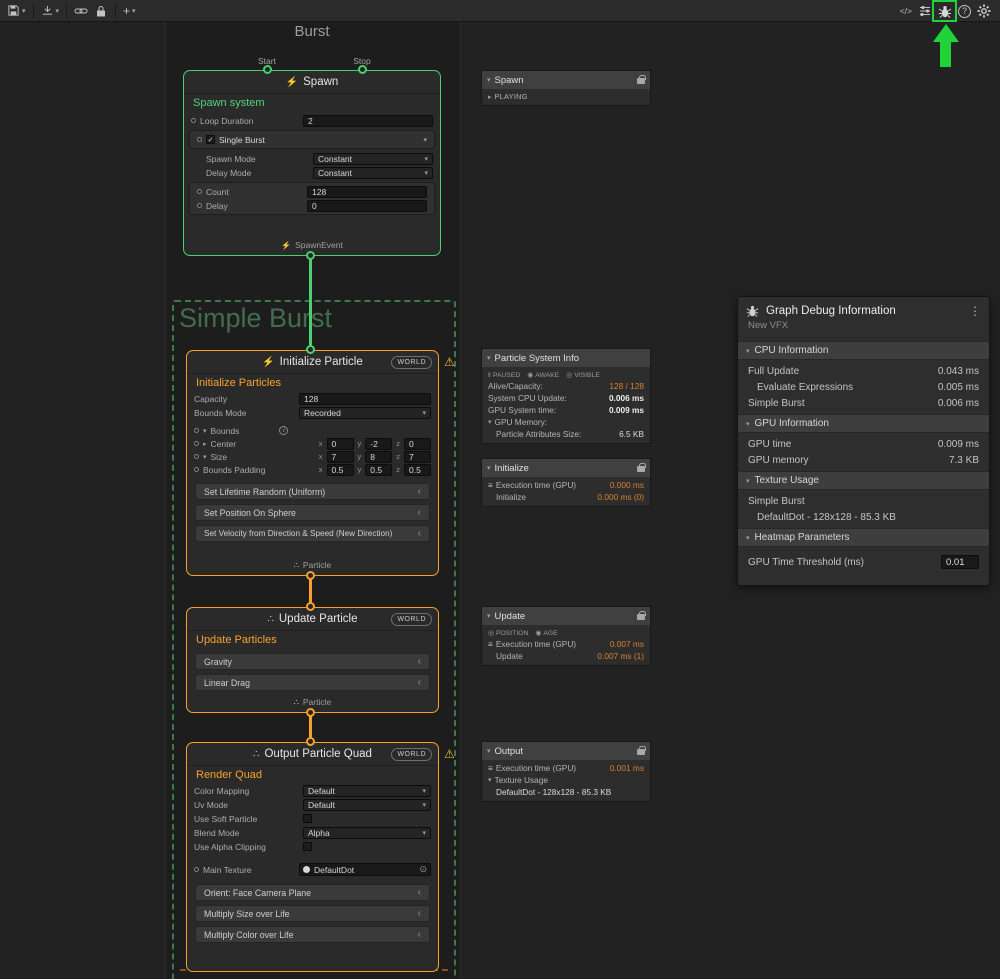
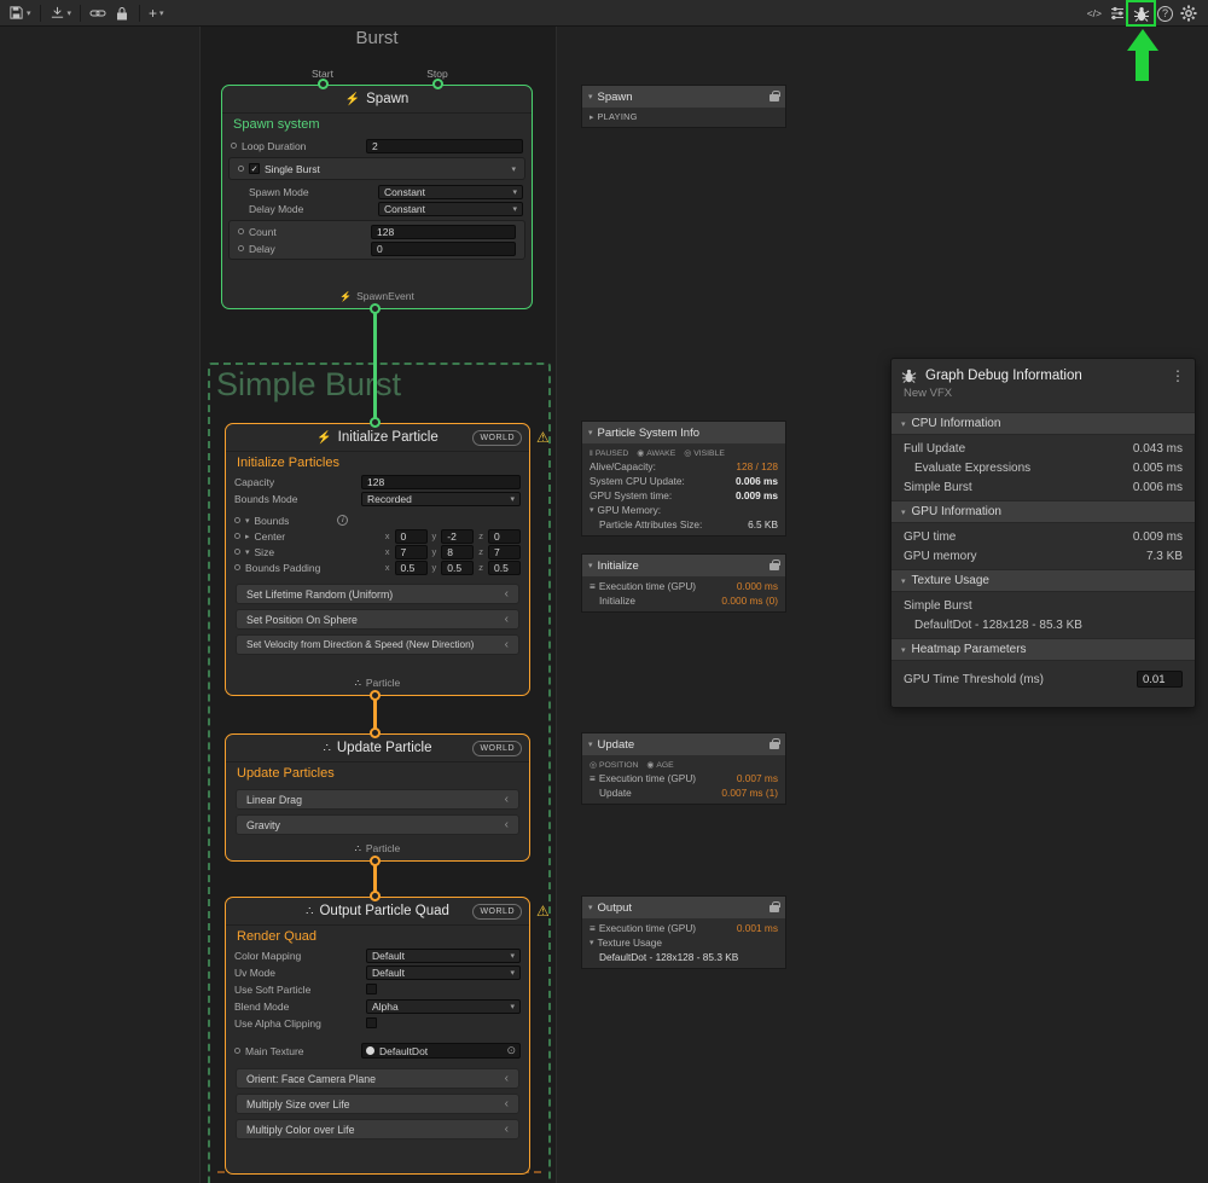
  +
  </>
  ?
  Burst
  Simple Burst
  Start
  Stop
  ⚡
  Spawn
  Spawn system
  Loop Duration
  2
  Single Burst
  Spawn Mode
  Constant
  Delay Mode
  Constant
  Count
  128
  Delay
  0
  ⚡
  SpawnEvent
  ⚡
  Initialize Particle
  Initialize Particles
  Capacity
  128
  Bounds Mode
  Recorded
  Bounds
  Center
  x
  0
  y
  -2
  z
  0
  Size
  x
  7
  y
  8
  z
  7
  Bounds Padding
  x
  0.5
  y
  0.5
  z
  0.5
  Set Lifetime Random (Uniform)
  ‹
  Set Position On Sphere
  ‹
  Set Velocity from Direction & Speed (New Direction)
  ‹
  ∴
  Particle
  ⚠
  ∴
  Update Particle
  Update Particles
- Gravity
+ Linear Drag
  ‹
- Linear Drag
+ Gravity
  ‹
  ∴
  Particle
  ∴
  Output Particle Quad
  Render Quad
  Color Mapping
  Default
  Uv Mode
  Default
  Use Soft Particle
  Blend Mode
  Alpha
  Use Alpha Clipping
  Main Texture
  DefaultDot
  ⊙
  Orient: Face Camera Plane
  ‹
  Multiply Size over Life
  ‹
  Multiply Color over Life
  ‹
  ⚠
  Spawn
  PLAYING
  Particle System Info
  Alive/Capacity:
  128 / 128
  System CPU Update:
  0.006 ms
  GPU System time:
  0.009 ms
  GPU Memory:
  Particle Attributes Size:
  6.5 KB
  Initialize
  ≡
  Execution time (GPU)
  0.000 ms
  Initialize
  0.000 ms (0)
  Update
  ≡
  Execution time (GPU)
  0.007 ms
  Update
  0.007 ms (1)
  Output
  ≡
  Execution time (GPU)
  0.001 ms
  Texture Usage
  DefaultDot - 128x128 - 85.3 KB
  Graph Debug Information
  ⋮
  New VFX
  CPU Information
  Full Update
  0.043 ms
  Evaluate Expressions
  0.005 ms
  Simple Burst
  0.006 ms
  GPU Information
  GPU time
  0.009 ms
  GPU memory
  7.3 KB
  Texture Usage
  Simple Burst
  DefaultDot - 128x128 - 85.3 KB
  Heatmap Parameters
  GPU Time Threshold (ms)
  0.01
